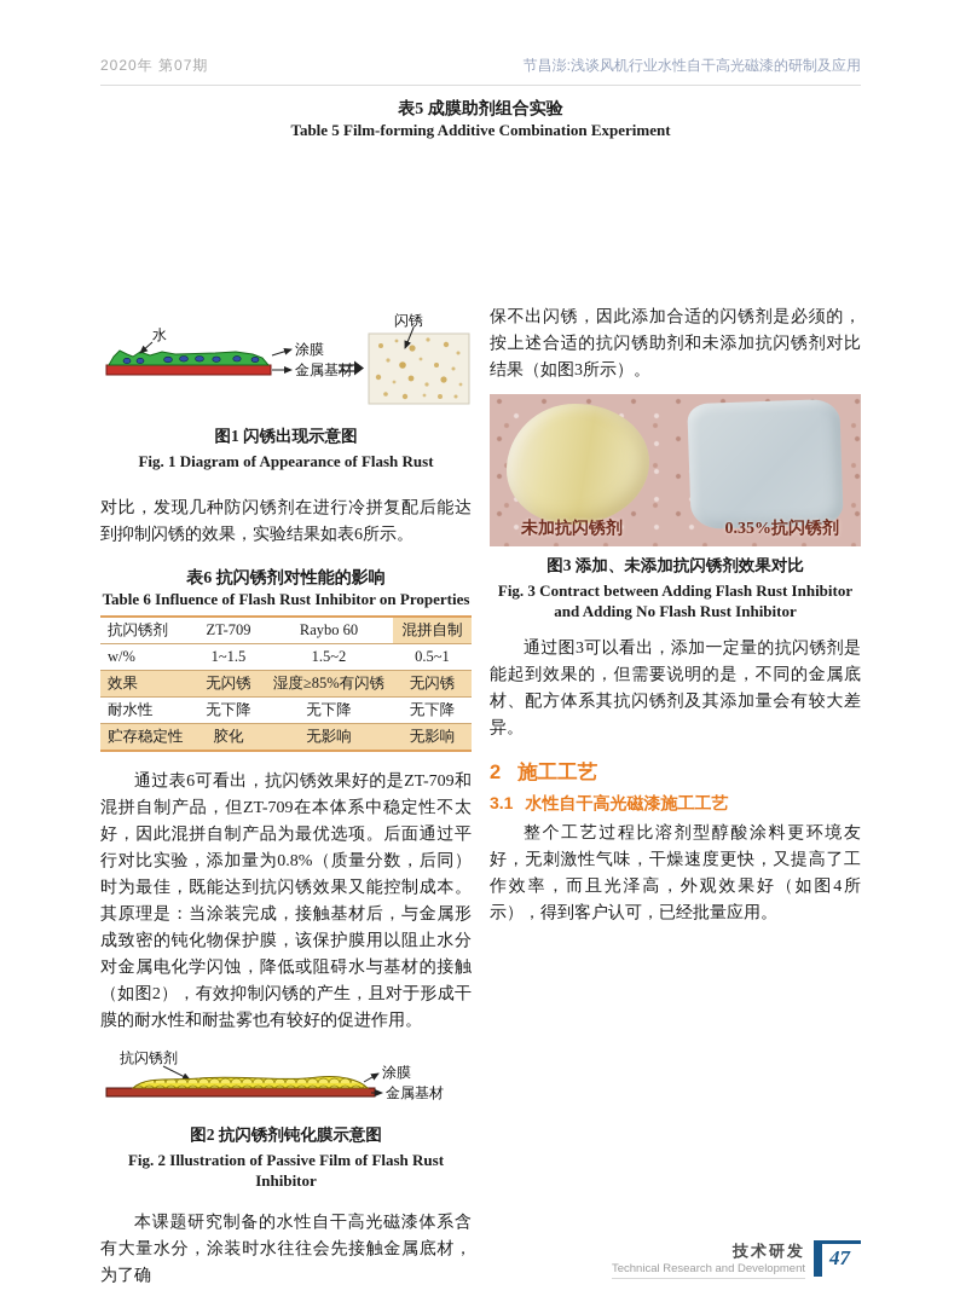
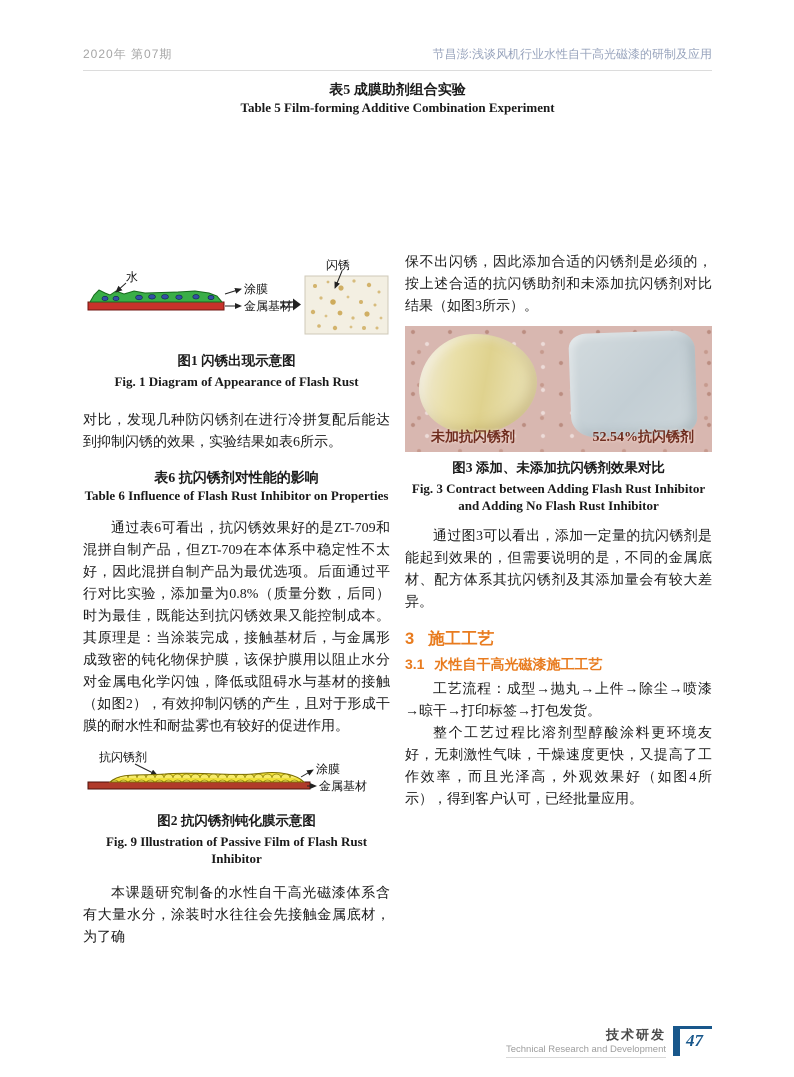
  2020年 第07期
  节昌澎:浅谈风机行业水性自干高光磁漆的研制及应用
  表5 成膜助剂组合实验
  Table 5 Film-forming Additive Combination Experiment
  水
  涂膜
  金属基材
  闪锈
  图1 闪锈出现示意图
  Fig. 1 Diagram of Appearance of Flash Rust
  对比，发现几种防闪锈剂在进行冷拼复配后能达到抑制闪锈的效果，实验结果如表6所示。
  表6 抗闪锈剂对性能的影响
  Table 6 Influence of Flash Rust Inhibitor on Properties
- 抗闪锈剂	ZT-709	Raybo 60	混拼自制
- w/%	1~1.5	1.5~2	0.5~1
- 效果	无闪锈	湿度≥85%有闪锈	无闪锈
- 耐水性	无下降	无下降	无下降
- 贮存稳定性	胶化	无影响	无影响
  通过表6可看出，抗闪锈效果好的是ZT-709和混拼自制产品，但ZT-709在本体系中稳定性不太好，因此混拼自制产品为最优选项。后面通过平行对比实验，添加量为0.8%（质量分数，后同）时为最佳，既能达到抗闪锈效果又能控制成本。其原理是：当涂装完成，接触基材后，与金属形成致密的钝化物保护膜，该保护膜用以阻止水分对金属电化学闪蚀，降低或阻碍水与基材的接触（如图2），有效抑制闪锈的产生，且对于形成干膜的耐水性和耐盐雾也有较好的促进作用。
  抗闪锈剂
  涂膜
  金属基材
  图2 抗闪锈剂钝化膜示意图
- Fig. 2 Illustration of Passive Film of Flash Rust Inhibitor
+ Fig. 9 Illustration of Passive Film of Flash Rust Inhibitor
  本课题研究制备的水性自干高光磁漆体系含有大量水分，涂装时水往往会先接触金属底材，为了确
  保不出闪锈，因此添加合适的闪锈剂是必须的，按上述合适的抗闪锈助剂和未添加抗闪锈剂对比结果（如图3所示）。
  未加抗闪锈剂
- 0.35%抗闪锈剂
+ 52.54%抗闪锈剂
  图3 添加、未添加抗闪锈剂效果对比
  Fig. 3 Contract between Adding Flash Rust Inhibitor and Adding No Flash Rust Inhibitor
  通过图3可以看出，添加一定量的抗闪锈剂是能起到效果的，但需要说明的是，不同的金属底材、配方体系其抗闪锈剂及其添加量会有较大差异。
- 2 施工工艺
+ 3 施工工艺
  3.1 水性自干高光磁漆施工工艺
+ 工艺流程：成型→抛丸→上件→除尘→喷漆→晾干→打印标签→打包发货。
  整个工艺过程比溶剂型醇酸涂料更环境友好，无刺激性气味，干燥速度更快，又提高了工作效率，而且光泽高，外观效果好（如图4所示），得到客户认可，已经批量应用。
  技术研发
  Technical Research and Development
  47
